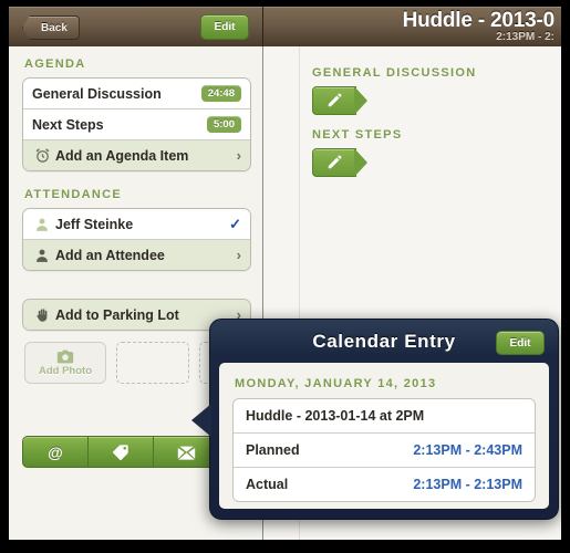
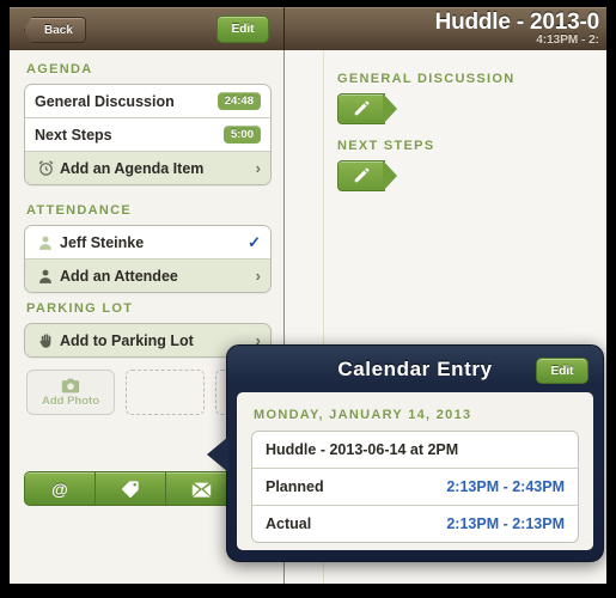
  Back
  Edit
  Huddle - 2013-0
- 2:13PM - 2:
+ 4:13PM - 2:
  AGENDA
  General Discussion
  24:48
  Next Steps
  5:00
  Add an Agenda Item
  ›
  ATTENDANCE
  Jeff Steinke
  ✓
  Add an Attendee
  ›
+ PARKING LOT
  Add to Parking Lot
  ›
  Add Photo
  @
  GENERAL DISCUSSION
  NEXT STEPS
  Calendar Entry
  Edit
  MONDAY, JANUARY 14, 2013
- Huddle - 2013-01-14 at 2PM
+ Huddle - 2013-06-14 at 2PM
  Planned
  2:13PM - 2:43PM
  Actual
  2:13PM - 2:13PM
